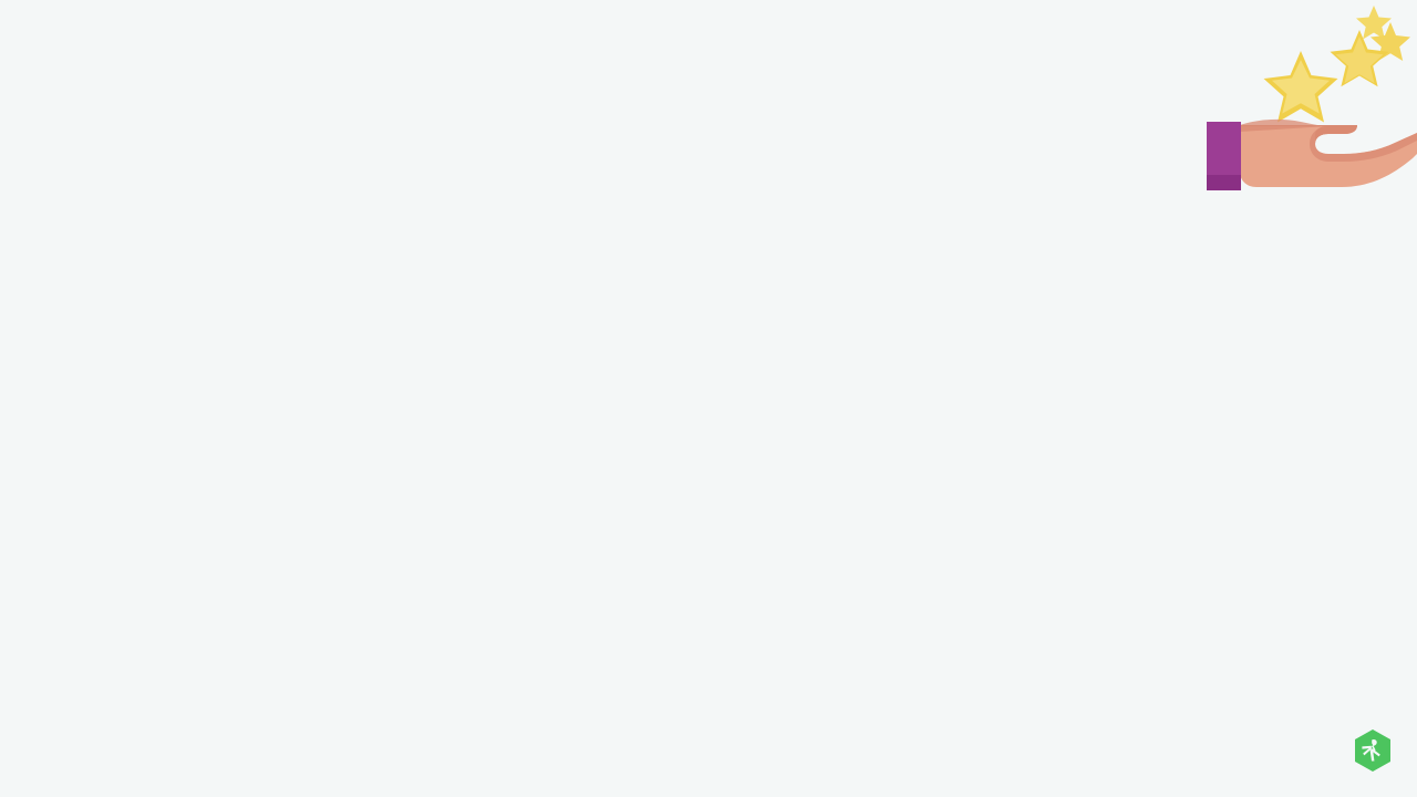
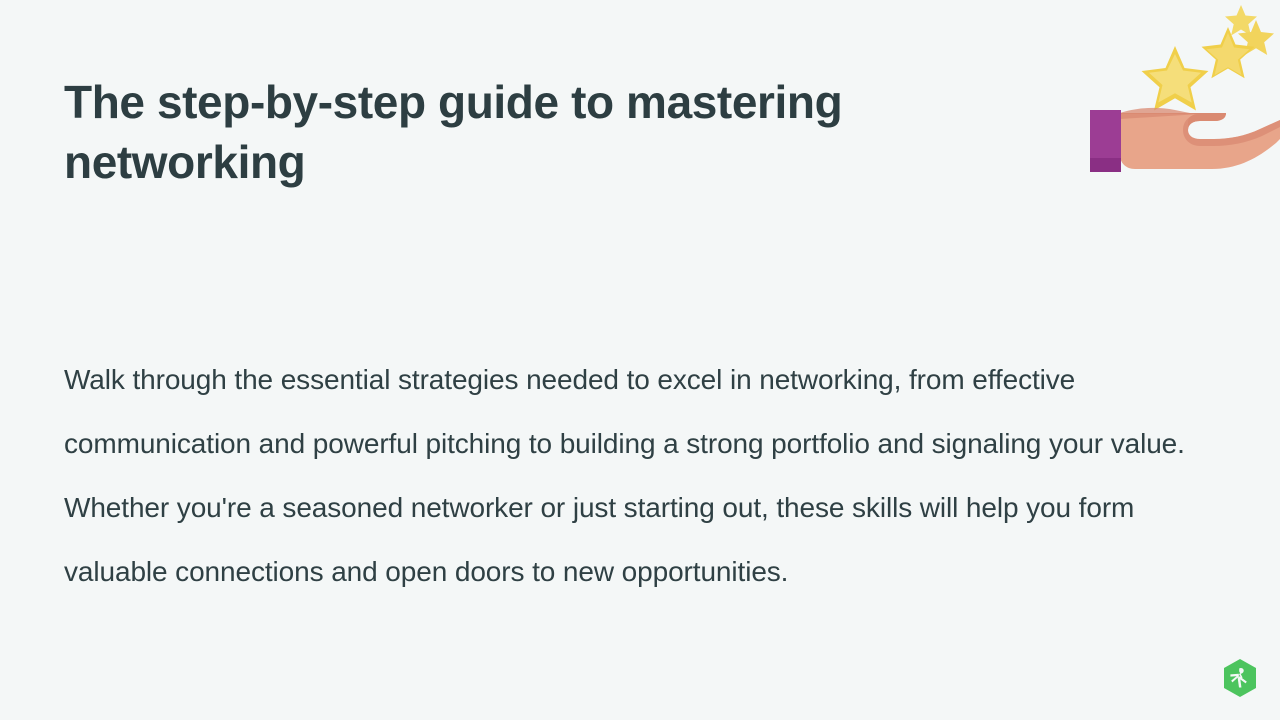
+ The step-by-step guide to mastering networking
+ Walk through the essential strategies needed to excel in networking, from effective communication and powerful pitching to building a strong portfolio and signaling your value. Whether you're a seasoned networker or just starting out, these skills will help you form valuable connections and open doors to new opportunities.
